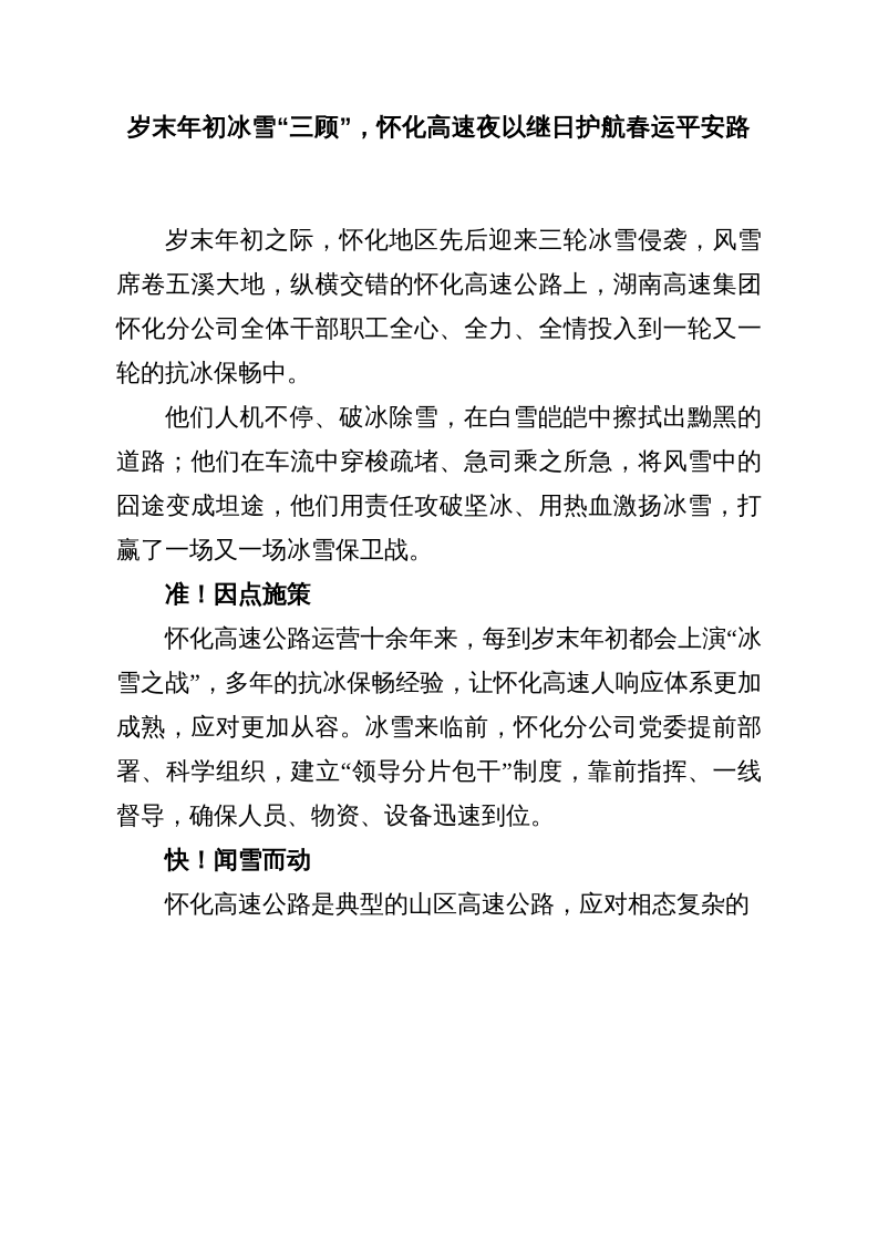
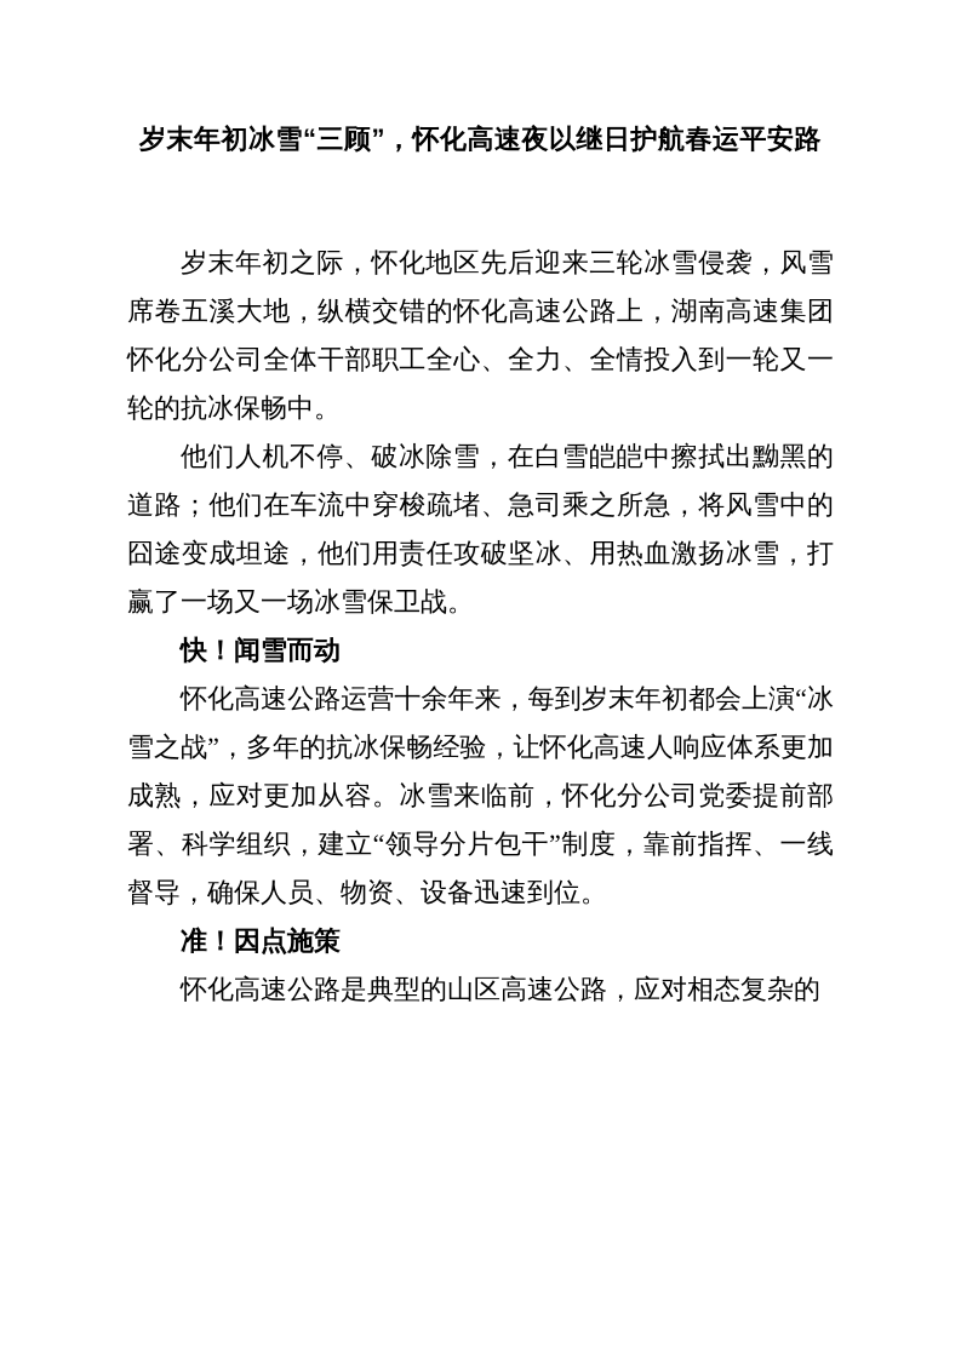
  岁末年初冰雪“三顾”，怀化高速夜以继日护航春运平安路
  岁末年初之际，怀化地区先后迎来三轮冰雪侵袭，风雪席卷五溪大地，纵横交错的怀化高速公路上，湖南高速集团怀化分公司全体干部职工全心、全力、全情投入到一轮又一轮的抗冰保畅中。
  他们人机不停、破冰除雪，在白雪皑皑中擦拭出黝黑的道路；他们在车流中穿梭疏堵、急司乘之所急，将风雪中的囧途变成坦途，他们用责任攻破坚冰、用热血激扬冰雪，打赢了一场又一场冰雪保卫战。
- 准！因点施策
+ 快！闻雪而动
  怀化高速公路运营十余年来，每到岁末年初都会上演“冰雪之战”，多年的抗冰保畅经验，让怀化高速人响应体系更加成熟，应对更加从容。冰雪来临前，怀化分公司党委提前部署、科学组织，建立“领导分片包干”制度，靠前指挥、一线督导，确保人员、物资、设备迅速到位。
- 快！闻雪而动
+ 准！因点施策
  怀化高速公路是典型的山区高速公路，应对相态复杂的
